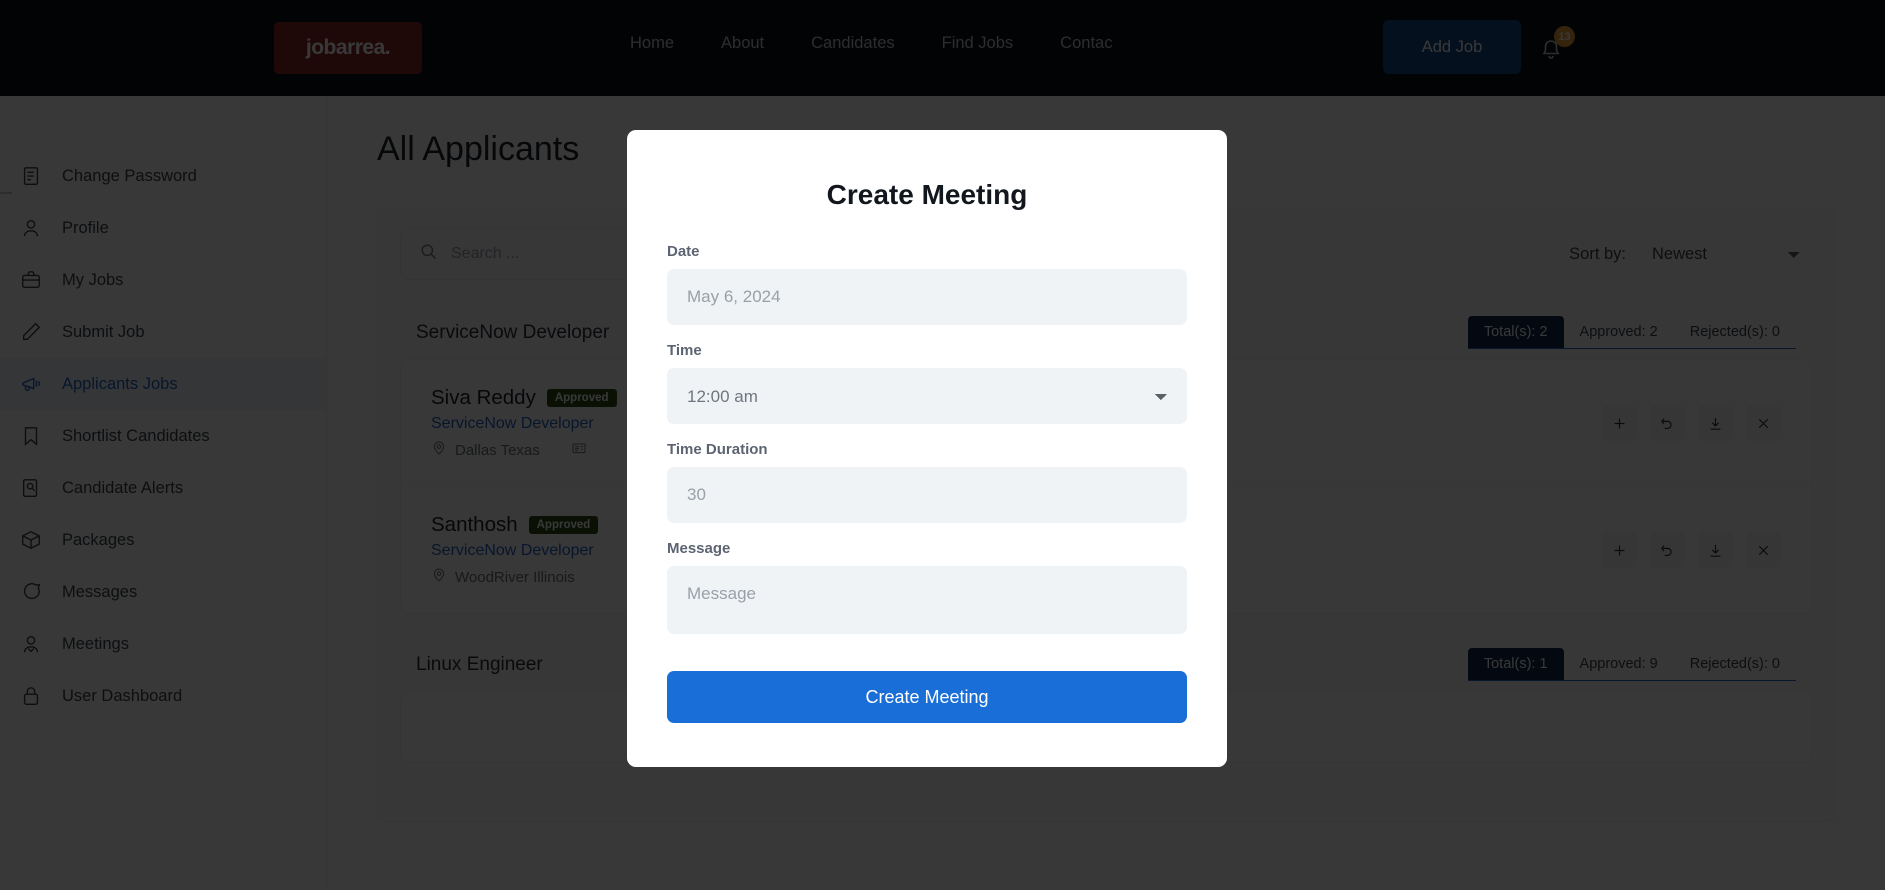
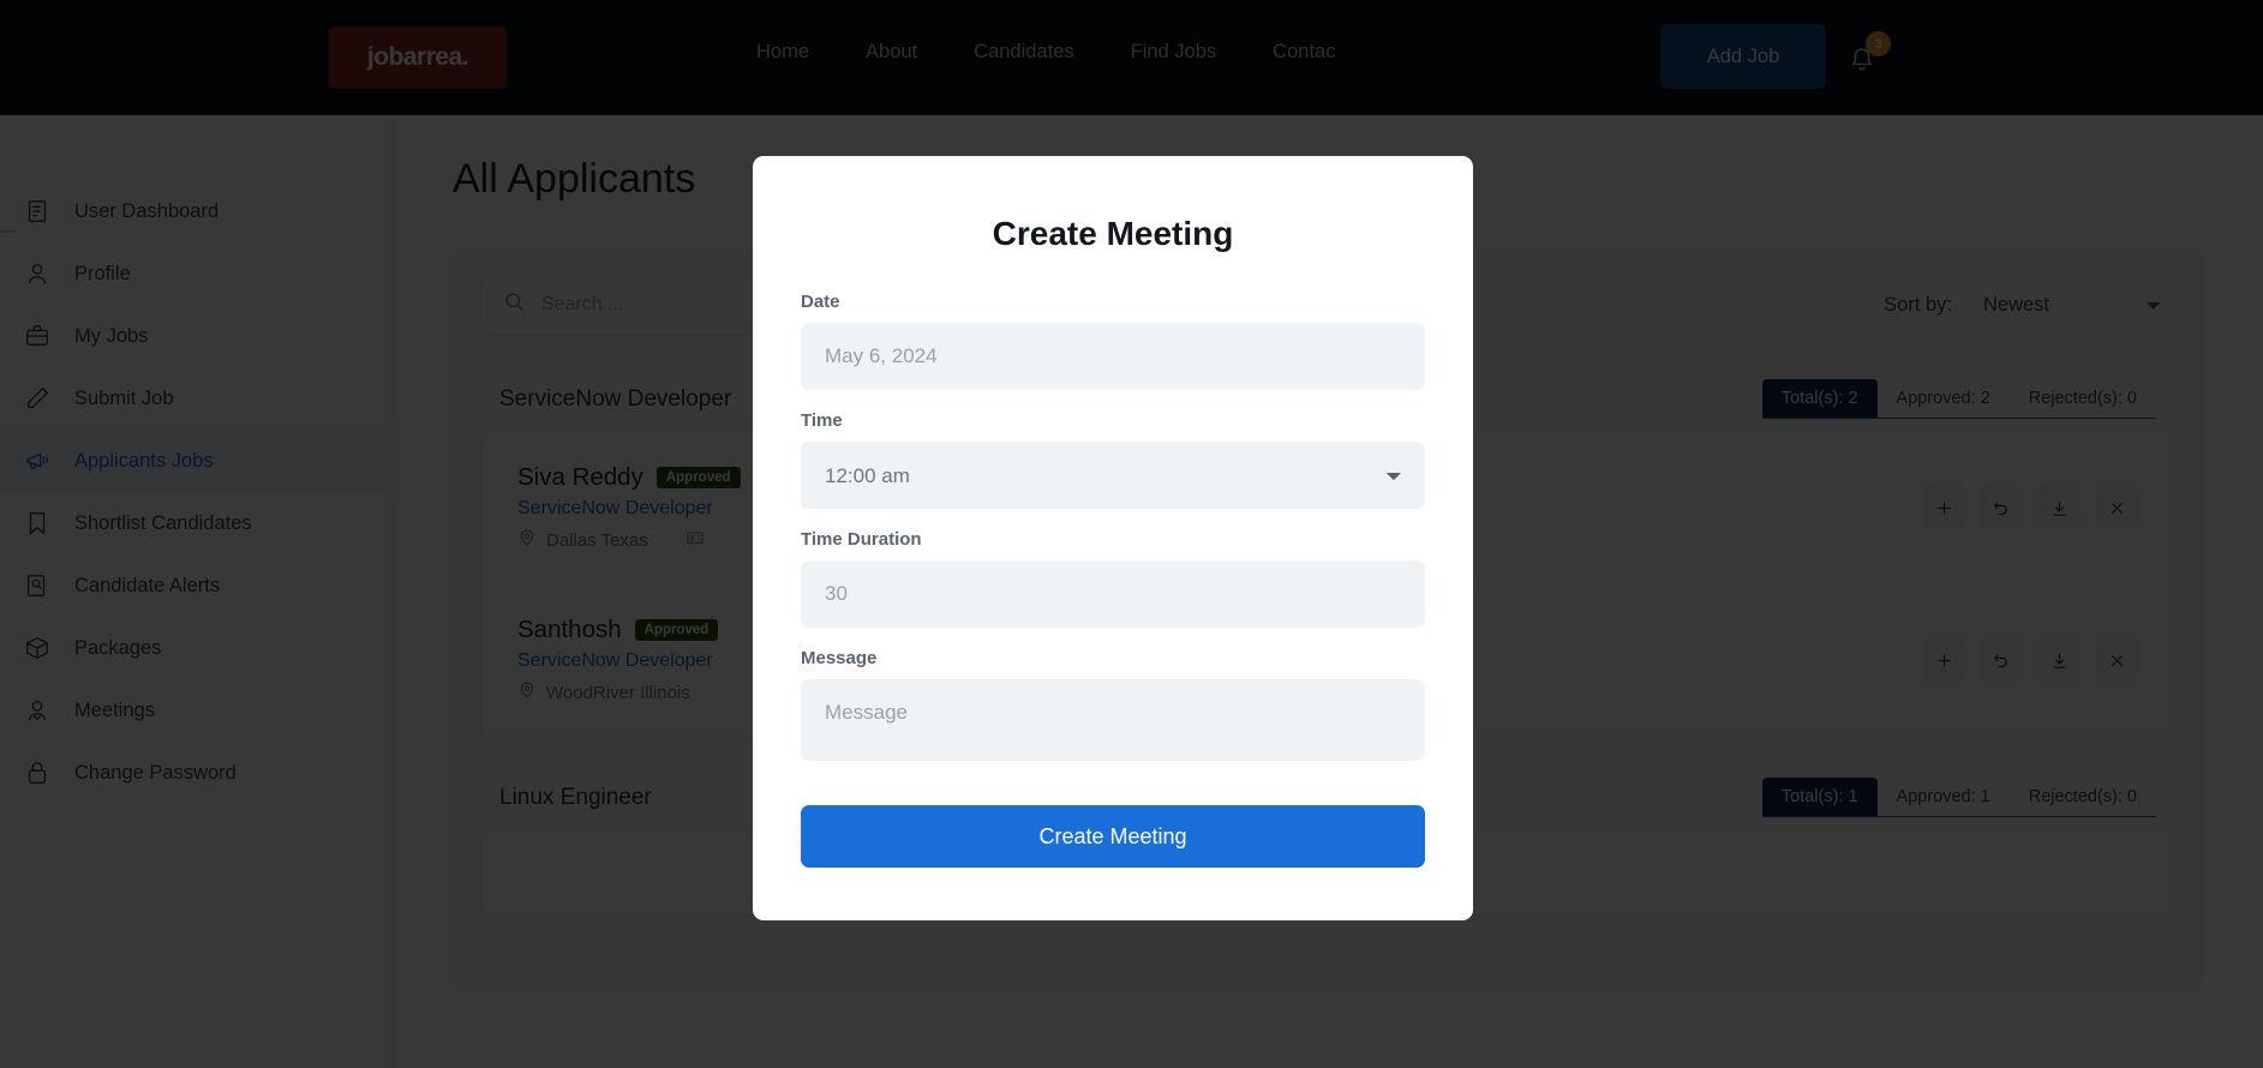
  jobarrea.
  Home
  About
  Candidates
  Find Jobs
  Contac
  Add Job
- 13
+ 3
- Change Password
+ User Dashboard
  Profile
  My Jobs
  Submit Job
  Applicants Jobs
  Shortlist Candidates
  Candidate Alerts
  Packages
- Messages
  Meetings
- User Dashboard
+ Change Password
  All Applicants
  Sort by:
  Newest
  ServiceNow Developer
  Total(s): 2
  Approved: 2
  Rejected(s): 0
  Siva Reddy
  Approved
  ServiceNow Developer
  Dallas Texas
  Santhosh
  Approved
  ServiceNow Developer
  WoodRiver Illinois
  Linux Engineer
  Total(s): 1
- Approved: 9
+ Approved: 1
  Rejected(s): 0
  Create Meeting
  Date
  May 6, 2024
  Time
  12:00 am
  Time Duration
  30
  Message
  Message
  Create Meeting
